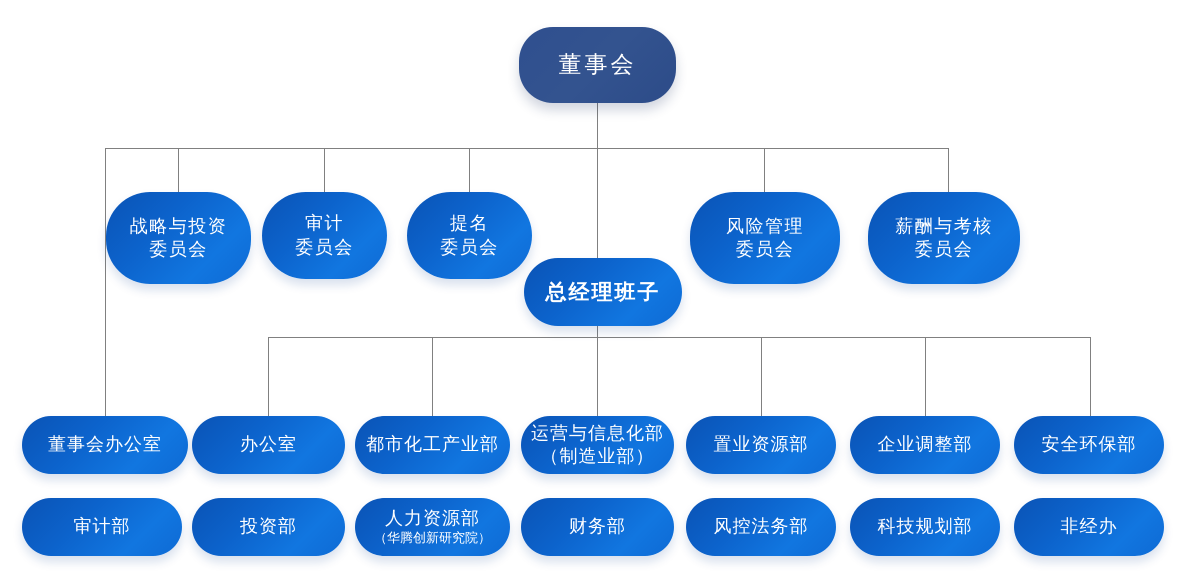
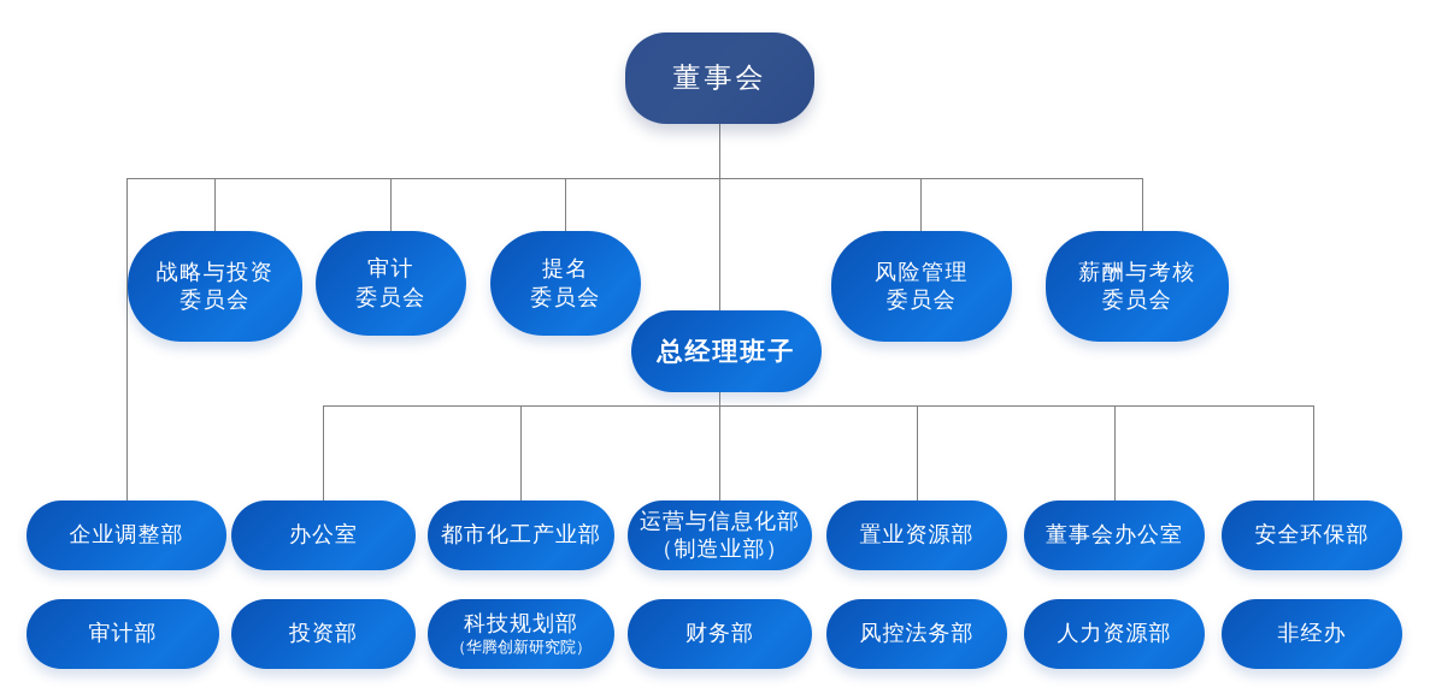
  董事会
  战略与投资
  委员会
  审计
  委员会
  提名
  委员会
  风险管理
  委员会
  薪酬与考核
  委员会
  总经理班子
- 董事会办公室
+ 企业调整部
  办公室
  都市化工产业部
  运营与信息化部
  （制造业部）
  置业资源部
- 企业调整部
+ 董事会办公室
  安全环保部
  审计部
  投资部
- 人力资源部
+ 科技规划部
  （华腾创新研究院）
  财务部
  风控法务部
- 科技规划部
+ 人力资源部
  非经办
